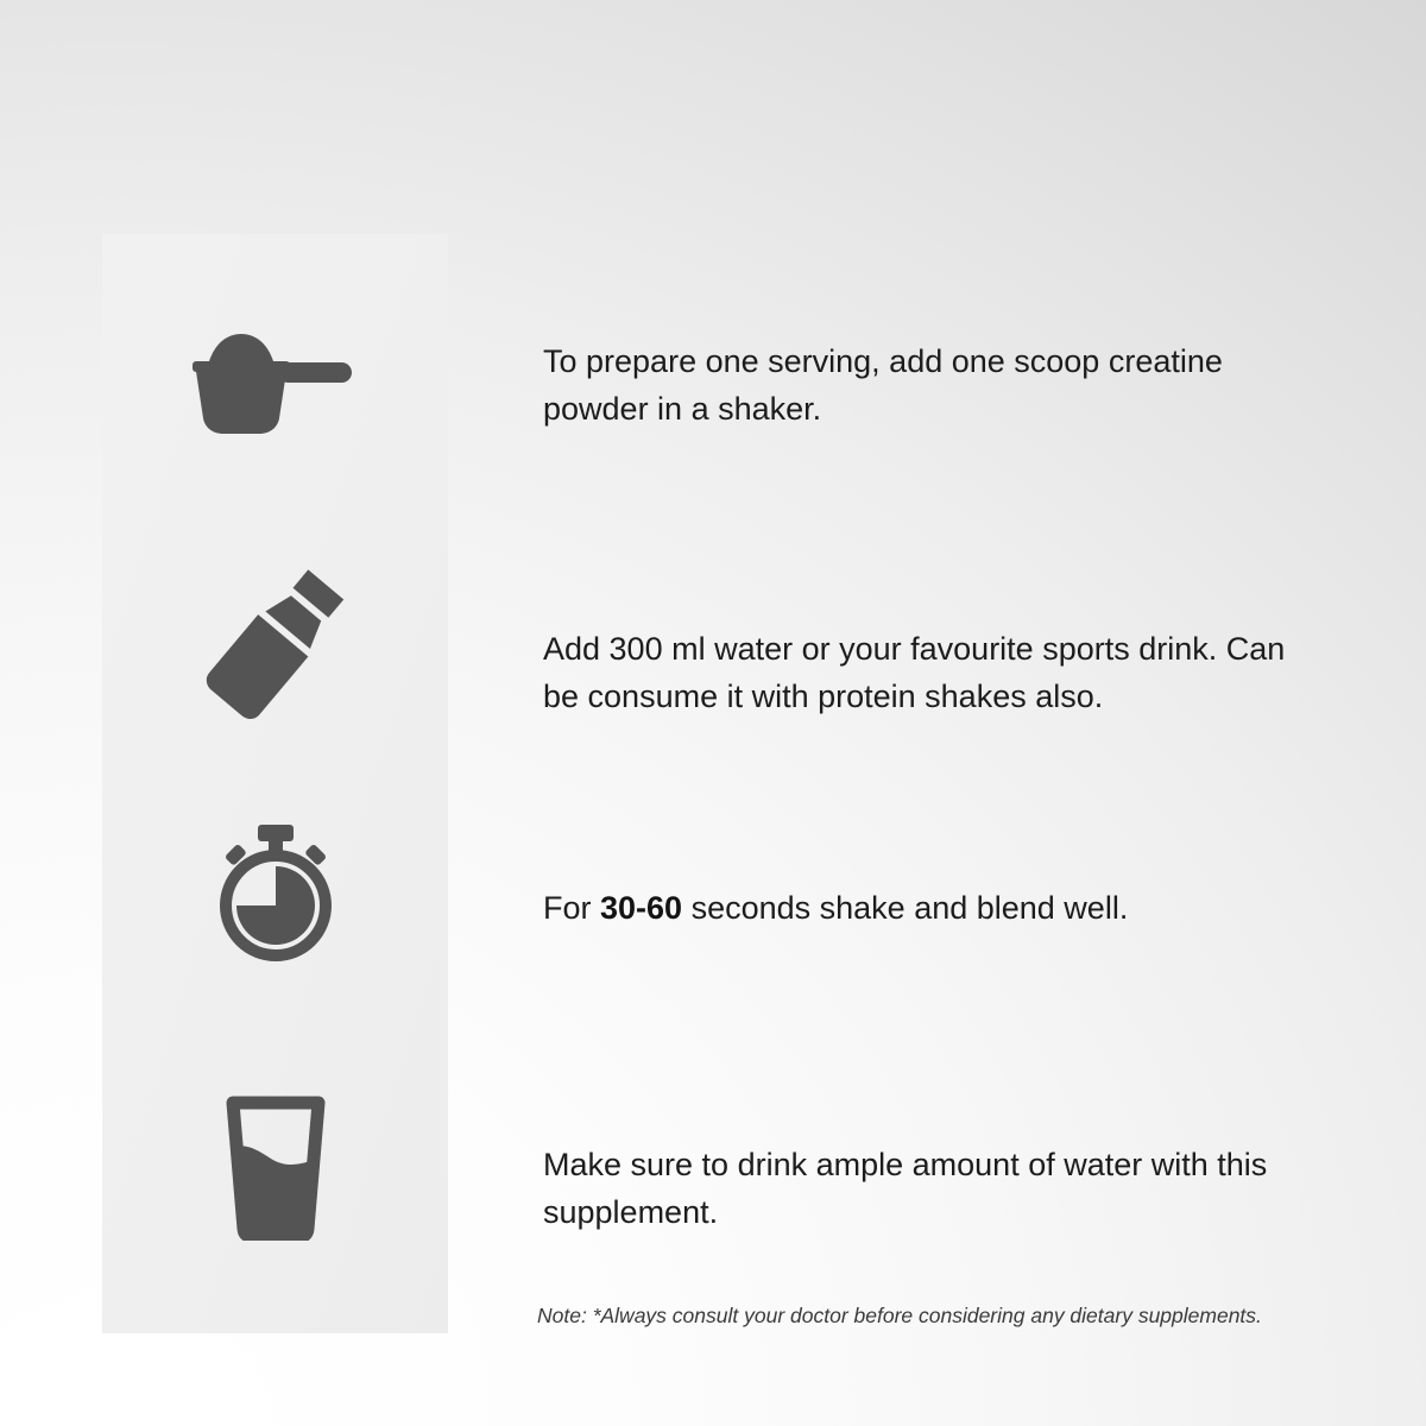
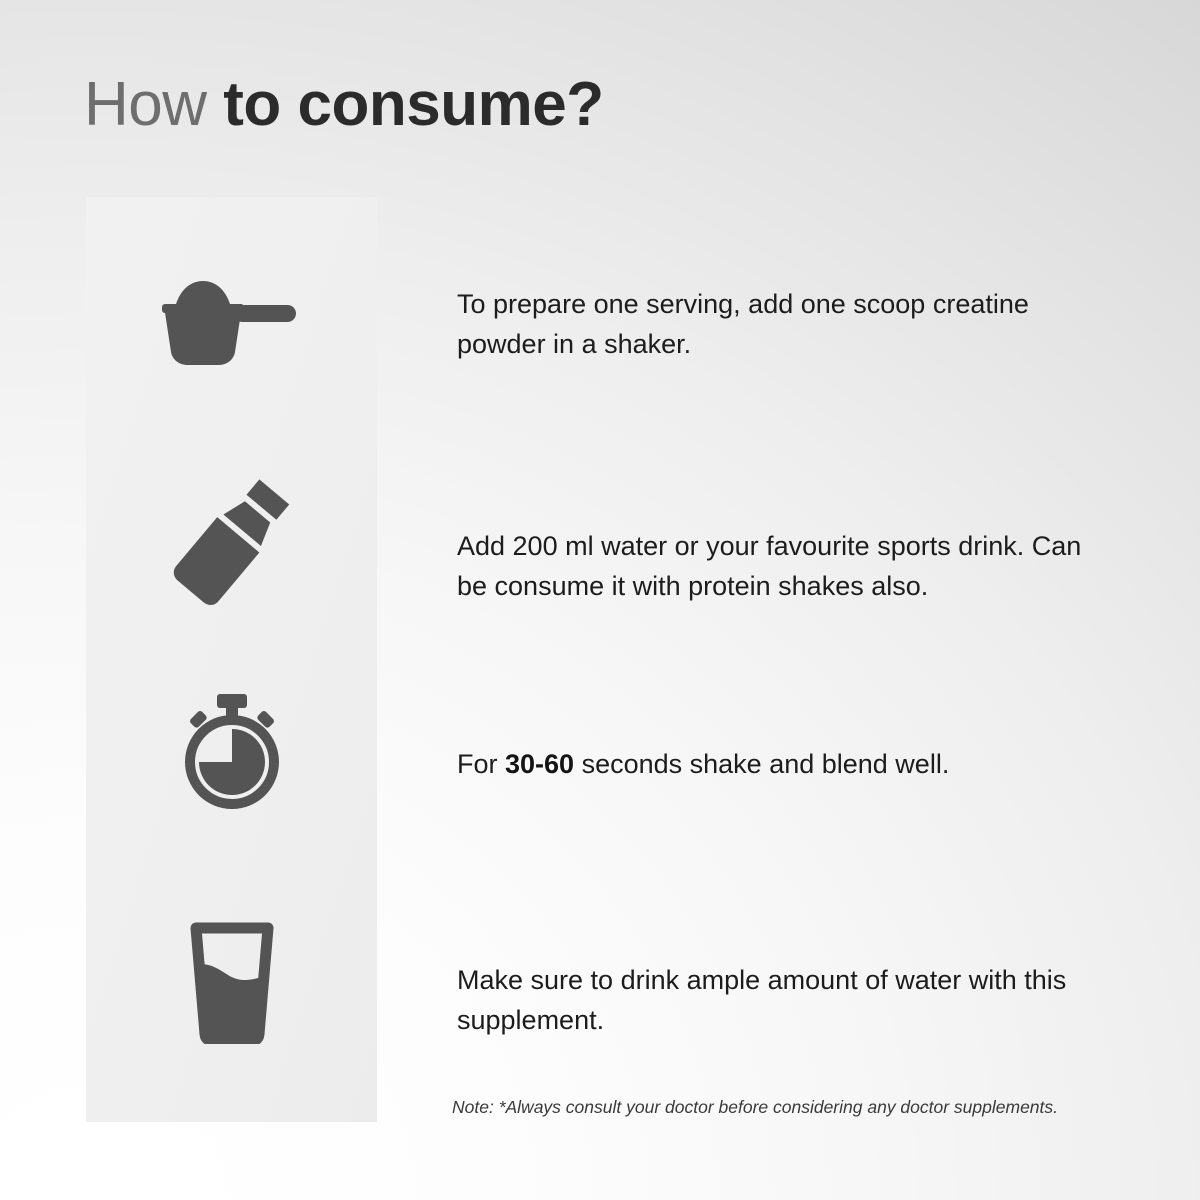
+ How to consume?
  To prepare one serving, add one scoop creatine powder in a shaker.
- Add 300 ml water or your favourite sports drink. Can be consume it with protein shakes also.
+ Add 200 ml water or your favourite sports drink. Can be consume it with protein shakes also.
  For 30-60 seconds shake and blend well.
  Make sure to drink ample amount of water with this supplement.
- Note: *Always consult your doctor before considering any dietary supplements.
+ Note: *Always consult your doctor before considering any doctor supplements.
